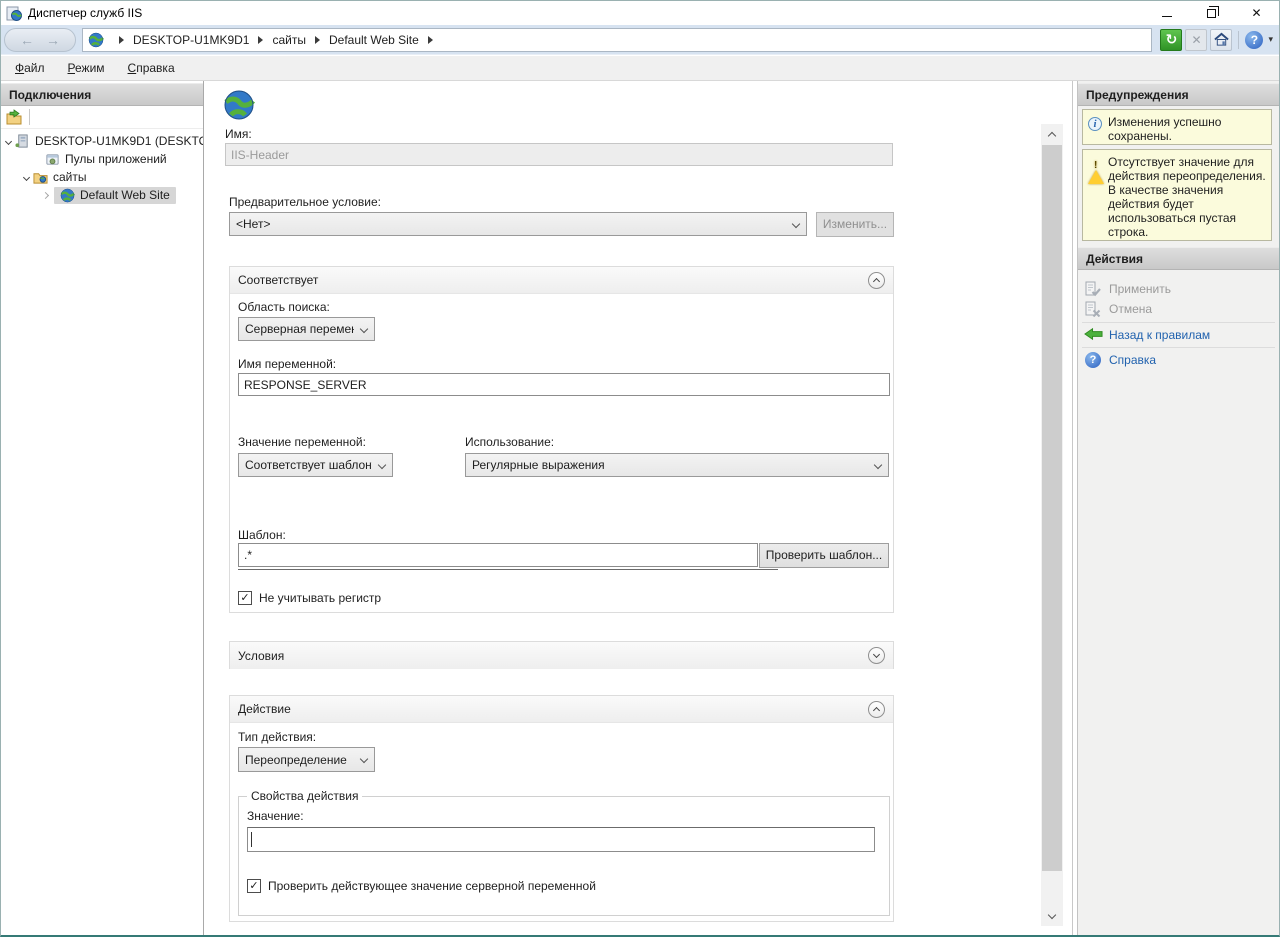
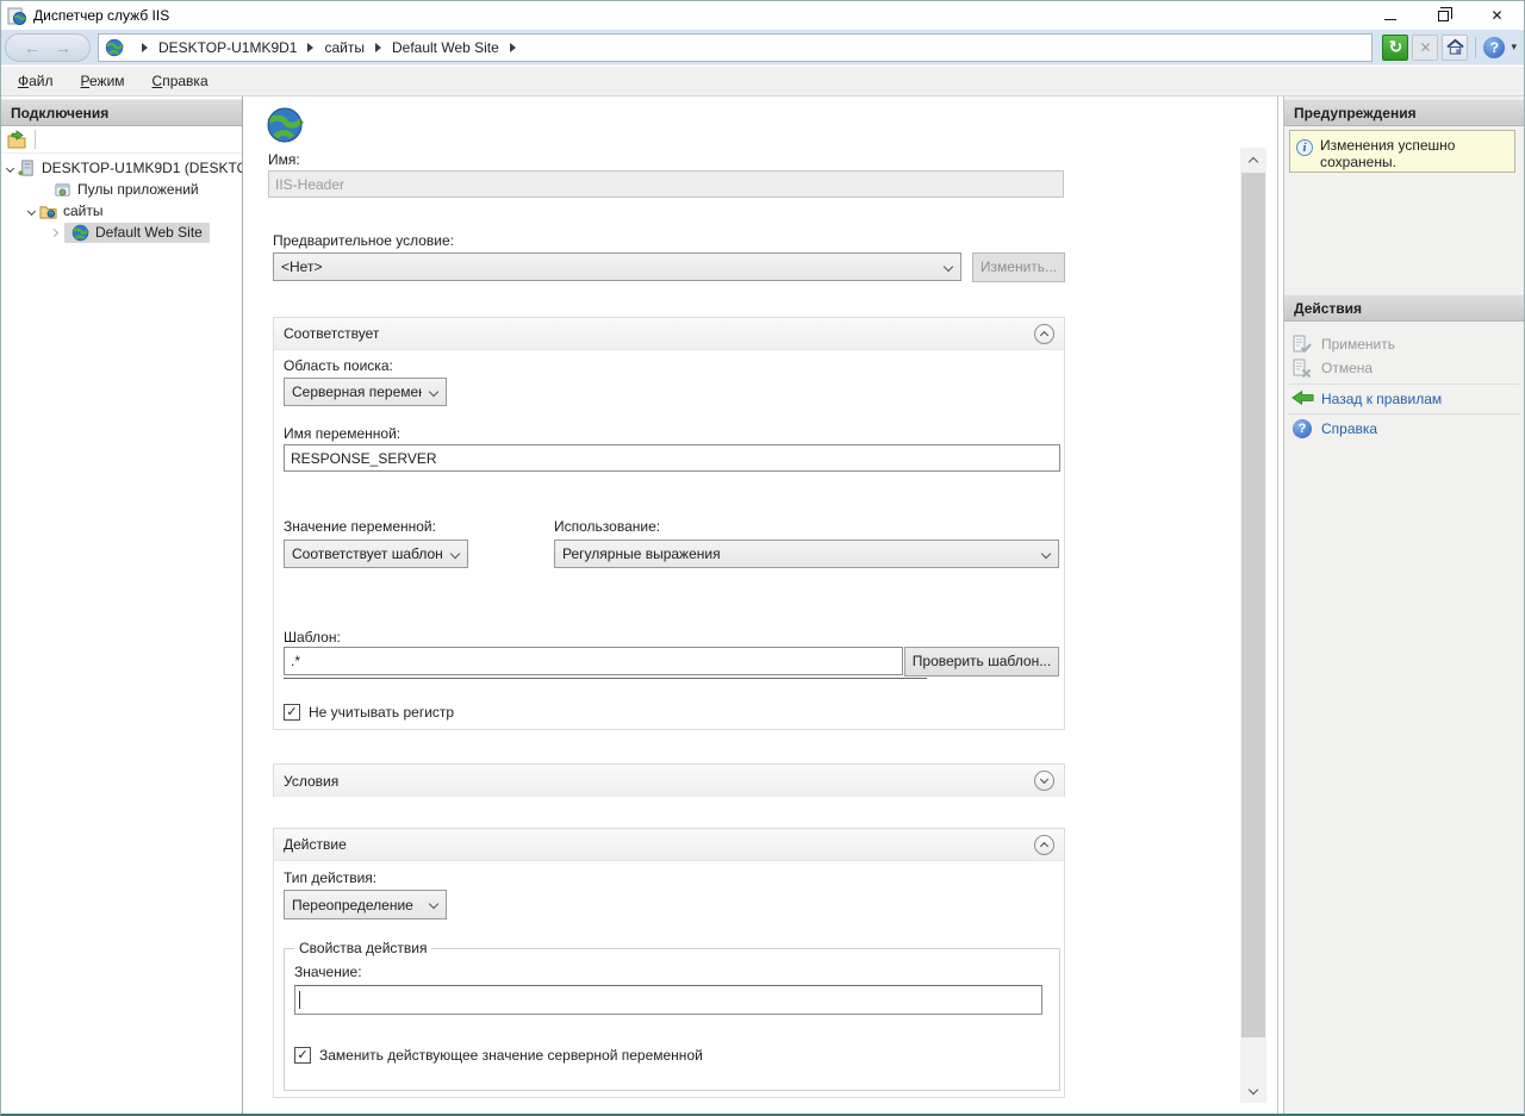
  Диспетчер служб IIS
  ✕
  ←
  →
  DESKTOP-U1MK9D1
  сайты
  Default Web Site
  ↻
  ✕
  ?
  ▾
  Файл
  Режим
  Справка
  Подключения
  DESKTOP-U1MK9D1 (DESKT
  Пулы приложений
  сайты
  Default Web Site
  Имя:
  IIS-Header
  Предварительное условие:
  <Нет>
  Изменить...
  Соответствует
  Область поиска:
  Серверная переме
  Имя переменной:
  RESPONSE_SERVER
  Значение переменной:
  Соответствует шаблон
  Использование:
  Регулярные выражения
  Шаблон:
  .*
  Проверить шаблон...
  ✓
  Не учитывать регистр
  Условия
  Действие
  Тип действия:
  Переопределение
  Свойства действия
  Значение:
  ✓
- Проверить действующее значение серверной переменной
+ Заменить действующее значение серверной переменной
  Предупреждения
  i
  Изменения успешно сохранены.
- !
- Отсутствует значение для действия переопределения. В качестве значения действия будет использоваться пустая строка.
  Действия
  Применить
  Отмена
  Назад к правилам
  ?
  Справка
